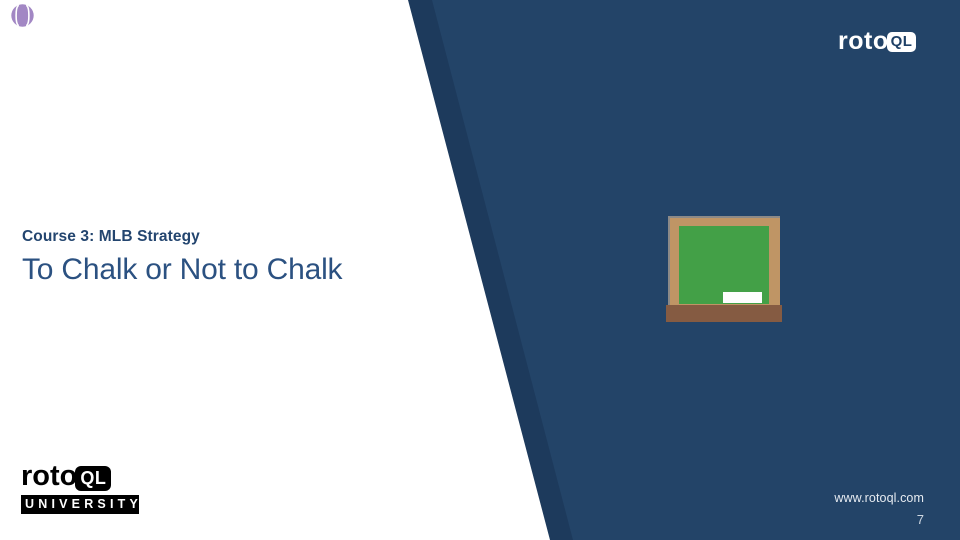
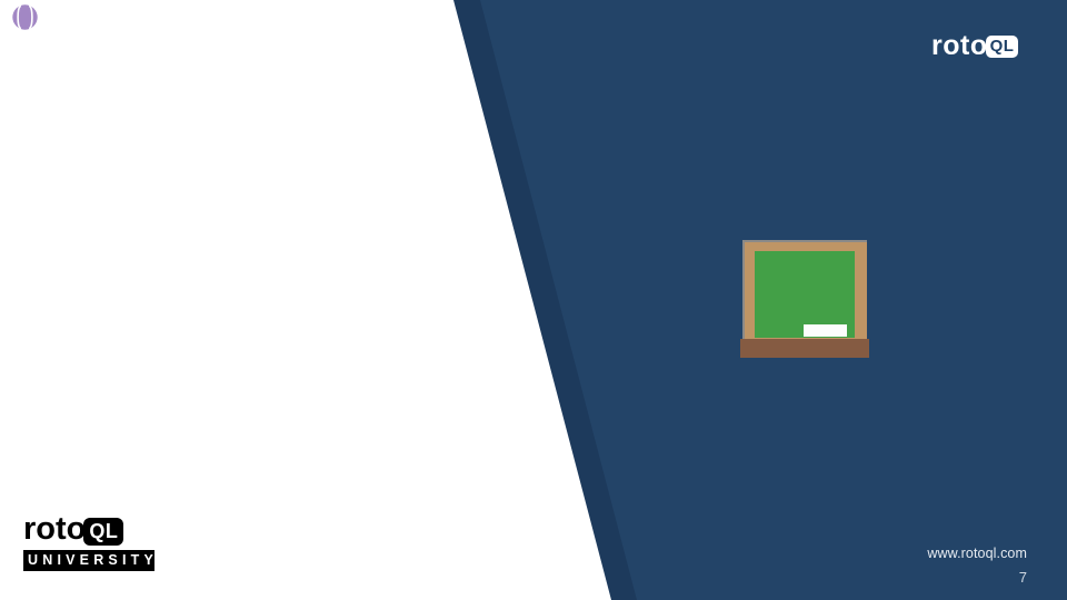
  roto
  QL
- Course 3: MLB Strategy
- To Chalk or Not to Chalk
  roto
  QL
  UNIVERSITY
  www.rotoql.com
  7
